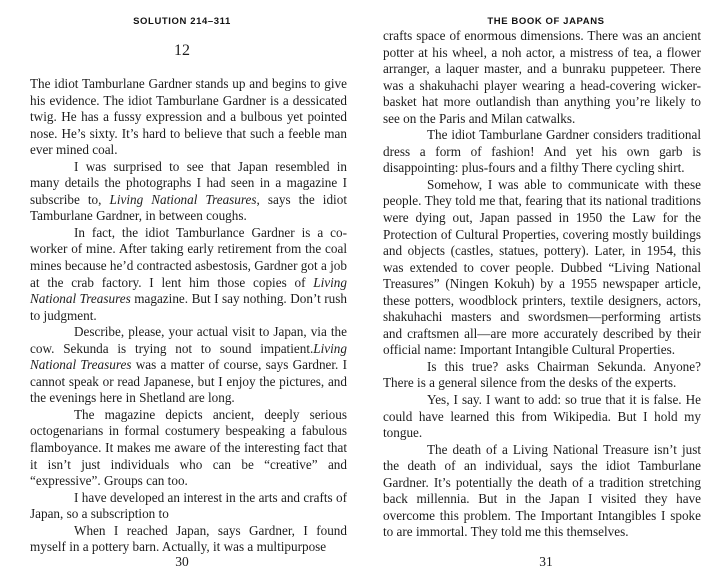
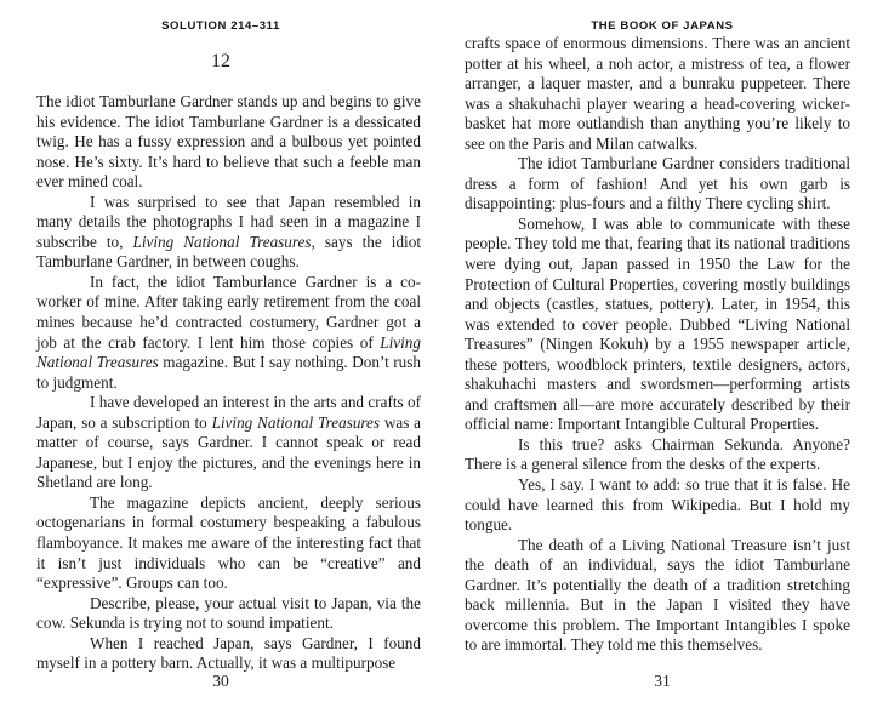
  SOLUTION 214–311
  12
  The idiot Tamburlane Gardner stands up and begins to give his evidence. The idiot Tamburlane Gardner is a dessicated twig. He has a fussy expression and a bulbous yet pointed nose. He’s sixty. It’s hard to believe that such a feeble man ever mined coal.
  I was surprised to see that Japan resembled in many details the photographs I had seen in a magazine I subscribe to, Living National Treasures, says the idiot Tamburlane Gardner, in between coughs.
- In fact, the idiot Tamburlance Gardner is a co-worker of mine. After taking early retirement from the coal mines because he’d contracted asbestosis, Gardner got a job at the crab factory. I lent him those copies of Living National Treasures magazine. But I say nothing. Don’t rush to judgment.
+ In fact, the idiot Tamburlance Gardner is a co-worker of mine. After taking early retirement from the coal mines because he’d contracted costumery, Gardner got a job at the crab factory. I lent him those copies of Living National Treasures magazine. But I say nothing. Don’t rush to judgment.
- Describe, please, your actual visit to Japan, via the cow. Sekunda is trying not to sound impatient.Living National Treasures was a matter of course, says Gardner. I cannot speak or read Japanese, but I enjoy the pictures, and the evenings here in Shetland are long.
+ I have developed an interest in the arts and crafts of Japan, so a subscription to Living National Treasures was a matter of course, says Gardner. I cannot speak or read Japanese, but I enjoy the pictures, and the evenings here in Shetland are long.
  The magazine depicts ancient, deeply serious octogenarians in formal costumery bespeaking a fabulous flamboyance. It makes me aware of the interesting fact that it isn’t just individuals who can be “creative” and “expressive”. Groups can too.
- I have developed an interest in the arts and crafts of Japan, so a subscription to
+ Describe, please, your actual visit to Japan, via the cow. Sekunda is trying not to sound impatient.
  When I reached Japan, says Gardner, I found myself in a pottery barn. Actually, it was a multipurpose
  30
  THE BOOK OF JAPANS
  crafts space of enormous dimensions. There was an ancient potter at his wheel, a noh actor, a mistress of tea, a flower arranger, a laquer master, and a bunraku puppeteer. There was a shakuhachi player wearing a head-covering wicker-basket hat more outlandish than anything you’re likely to see on the Paris and Milan catwalks.
  The idiot Tamburlane Gardner considers traditional dress a form of fashion! And yet his own garb is disappointing: plus-fours and a filthy There cycling shirt.
  Somehow, I was able to communicate with these people. They told me that, fearing that its national traditions were dying out, Japan passed in 1950 the Law for the Protection of Cultural Properties, covering mostly buildings and objects (castles, statues, pottery). Later, in 1954, this was extended to cover people. Dubbed “Living National Treasures” (Ningen Kokuh) by a 1955 newspaper article, these potters, woodblock printers, textile designers, actors, shakuhachi masters and swordsmen—performing artists and craftsmen all—are more accurately described by their official name: Important Intangible Cultural Properties.
  Is this true? asks Chairman Sekunda. Anyone? There is a general silence from the desks of the experts.
  Yes, I say. I want to add: so true that it is false. He could have learned this from Wikipedia. But I hold my tongue.
  The death of a Living National Treasure isn’t just the death of an individual, says the idiot Tamburlane Gardner. It’s potentially the death of a tradition stretching back millennia. But in the Japan I visited they have overcome this problem. The Important Intangibles I spoke to are immortal. They told me this themselves.
  31
